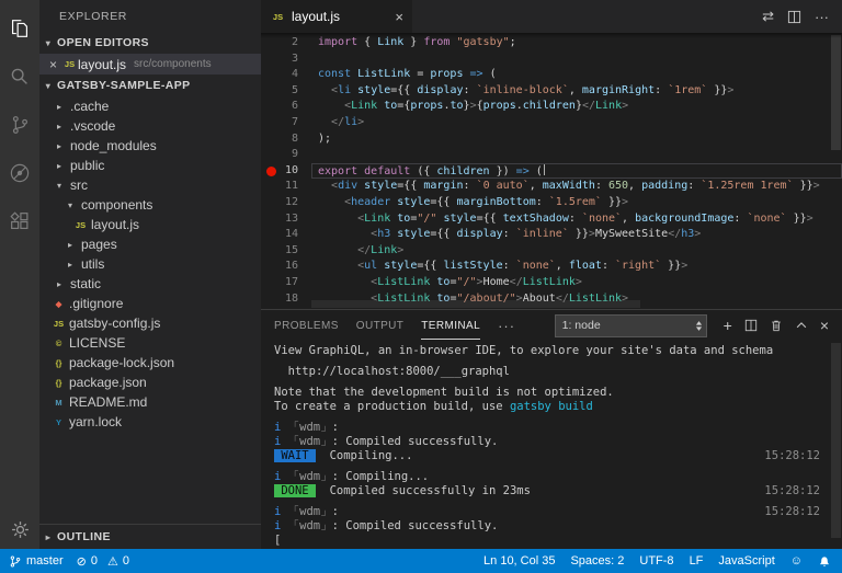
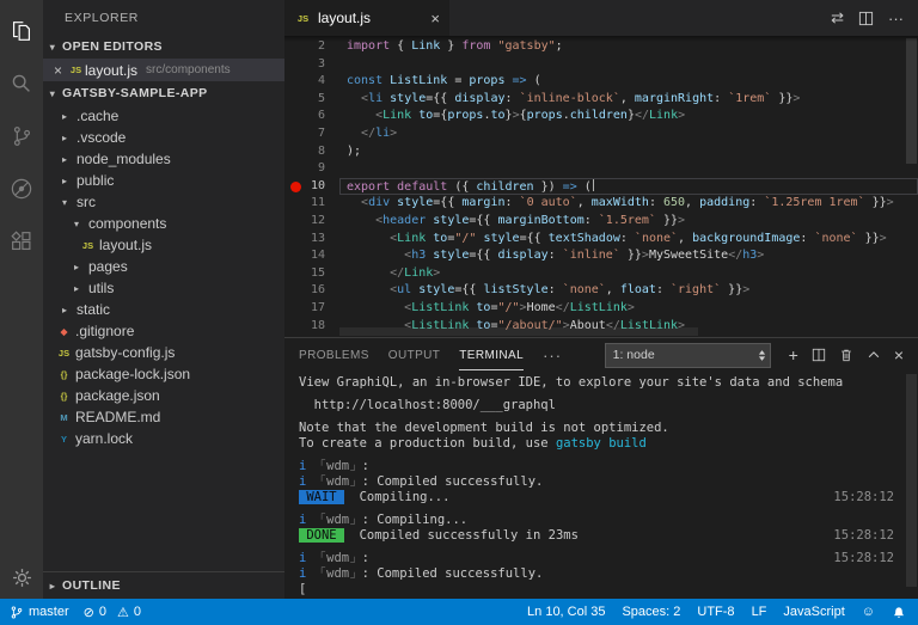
  EXPLORER
  ▾
  OPEN EDITORS
  ×
  JS
  layout.js
  src/components
  ▾
  GATSBY-SAMPLE-APP
  ▸
  .cache
  ▸
  .vscode
  ▸
  node_modules
  ▸
  public
  ▾
  src
  ▾
  components
  JS
  layout.js
  ▸
  pages
  ▸
  utils
  ▸
  static
  ◆
  .gitignore
  JS
  gatsby-config.js
- ©
- LICENSE
  {}
  package-lock.json
  {}
  package.json
  M
  README.md
  Y
  yarn.lock
  ▸
  OUTLINE
  JS
  layout.js
  ×
  ⇄
  ···
  2
  import { Link } from "gatsby";
  3
  4
  const ListLink = props => (
  5
  <li style={{ display: `inline-block`, marginRight: `1rem` }}>
  6
  <Link to={props.to}>{props.children}</Link>
  7
  </li>
  8
  );
  9
  10
  export default ({ children }) => (
  11
  <div style={{ margin: `0 auto`, maxWidth: 650, padding: `1.25rem 1rem` }}>
  12
  <header style={{ marginBottom: `1.5rem` }}>
  13
  <Link to="/" style={{ textShadow: `none`, backgroundImage: `none` }}>
  14
  <h3 style={{ display: `inline` }}>MySweetSite</h3>
  15
  </Link>
  16
  <ul style={{ listStyle: `none`, float: `right` }}>
  17
  <ListLink to="/">Home</ListLink>
  18
  <ListLink to="/about/">About</ListLink>
  PROBLEMS
  OUTPUT
  TERMINAL
  ···
  1: node
  +
  ×
  View GraphiQL, an in-browser IDE, to explore your site's data and schema
  http://localhost:8000/___graphql
  Note that the development build is not optimized.
  To create a production build, use gatsby build
  i 「wdm」:
  i 「wdm」: Compiled successfully.
  WAIT Compiling...
  15:28:12
  i 「wdm」: Compiling...
  DONE Compiled successfully in 23ms
  15:28:12
  i 「wdm」:
  15:28:12
  i 「wdm」: Compiled successfully.
  [
  master
  ⊘
  0
  ⚠
  0
  Ln 10, Col 35
  Spaces: 2
  UTF-8
  LF
  JavaScript
  ☺
